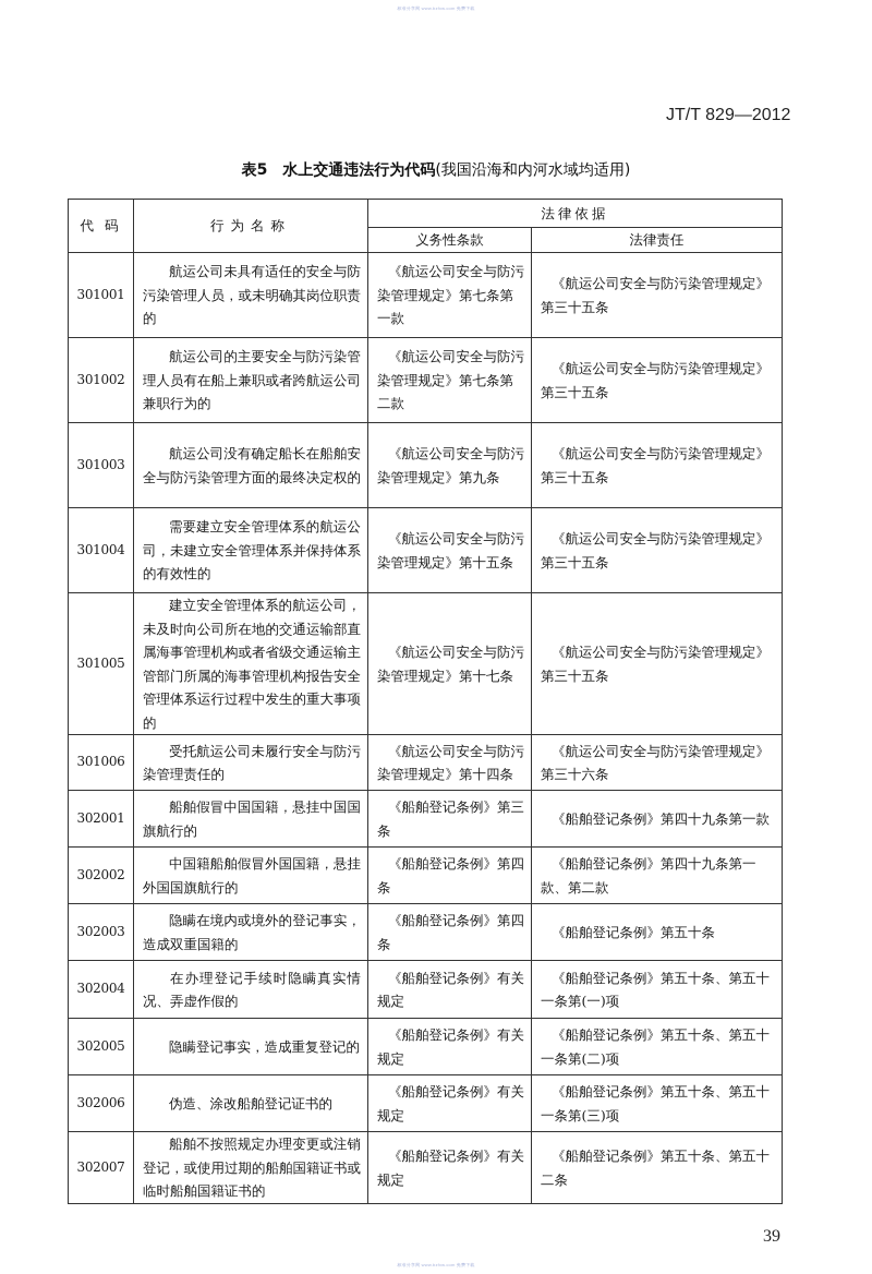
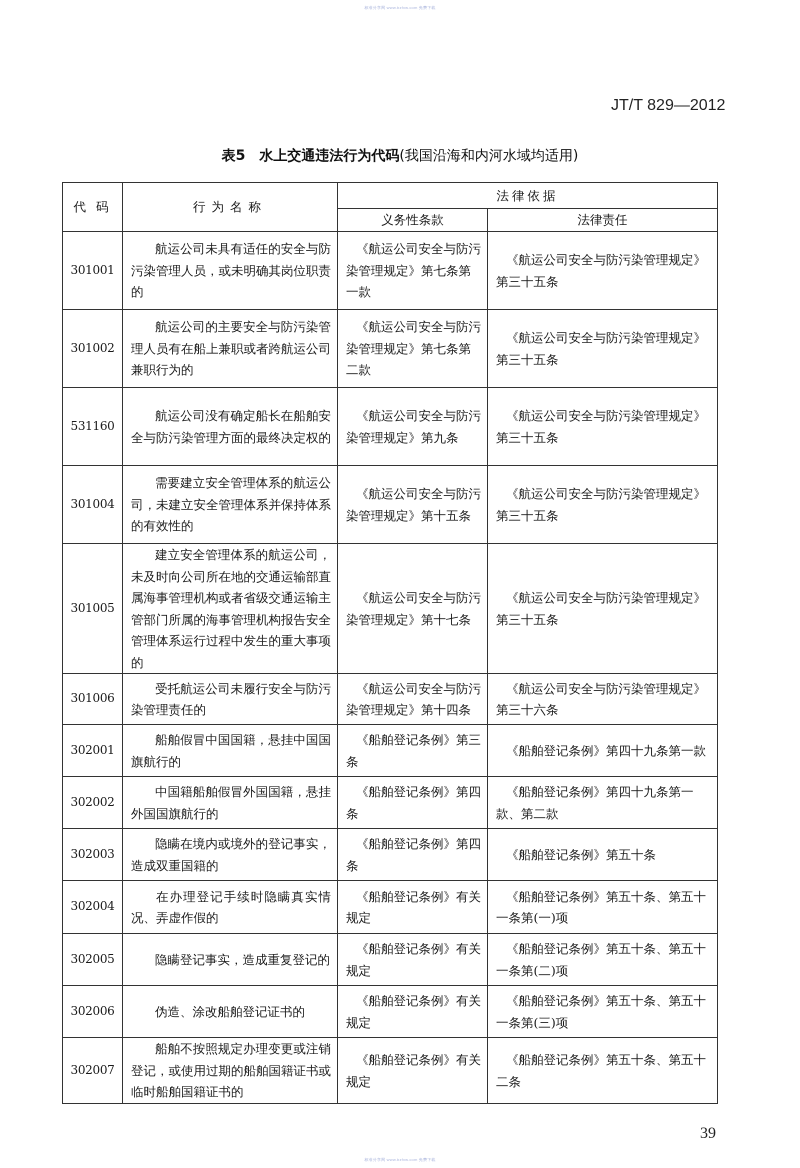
  JT/T 829—2012
  表5 水上交通违法行为代码(我国沿海和内河水域均适用)
  代 码	行为名称	法律依据
  义务性条款	法律责任
  301001	航运公司未具有适任的安全与防污染管理人员，或未明确其岗位职责的	《航运公司安全与防污染管理规定》第七条第一款	《航运公司安全与防污染管理规定》第三十五条
  301002	航运公司的主要安全与防污染管理人员有在船上兼职或者跨航运公司兼职行为的	《航运公司安全与防污染管理规定》第七条第二款	《航运公司安全与防污染管理规定》第三十五条
- 301003	航运公司没有确定船长在船舶安全与防污染管理方面的最终决定权的	《航运公司安全与防污染管理规定》第九条	《航运公司安全与防污染管理规定》第三十五条
+ 531160	航运公司没有确定船长在船舶安全与防污染管理方面的最终决定权的	《航运公司安全与防污染管理规定》第九条	《航运公司安全与防污染管理规定》第三十五条
  301004	需要建立安全管理体系的航运公司，未建立安全管理体系并保持体系的有效性的	《航运公司安全与防污染管理规定》第十五条	《航运公司安全与防污染管理规定》第三十五条
  301005	建立安全管理体系的航运公司，未及时向公司所在地的交通运输部直属海事管理机构或者省级交通运输主管部门所属的海事管理机构报告安全管理体系运行过程中发生的重大事项的	《航运公司安全与防污染管理规定》第十七条	《航运公司安全与防污染管理规定》第三十五条
  301006	受托航运公司未履行安全与防污染管理责任的	《航运公司安全与防污染管理规定》第十四条	《航运公司安全与防污染管理规定》第三十六条
  302001	船舶假冒中国国籍，悬挂中国国旗航行的	《船舶登记条例》第三条	《船舶登记条例》第四十九条第一款
  302002	中国籍船舶假冒外国国籍，悬挂外国国旗航行的	《船舶登记条例》第四条	《船舶登记条例》第四十九条第一款、第二款
  302003	隐瞒在境内或境外的登记事实，造成双重国籍的	《船舶登记条例》第四条	《船舶登记条例》第五十条
  302004	在办理登记手续时隐瞒真实情况、弄虚作假的	《船舶登记条例》有关规定	《船舶登记条例》第五十条、第五十一条第(一)项
  302005	隐瞒登记事实，造成重复登记的	《船舶登记条例》有关规定	《船舶登记条例》第五十条、第五十一条第(二)项
  302006	伪造、涂改船舶登记证书的	《船舶登记条例》有关规定	《船舶登记条例》第五十条、第五十一条第(三)项
  302007	船舶不按照规定办理变更或注销登记，或使用过期的船舶国籍证书或临时船舶国籍证书的	《船舶登记条例》有关规定	《船舶登记条例》第五十条、第五十二条
  39
